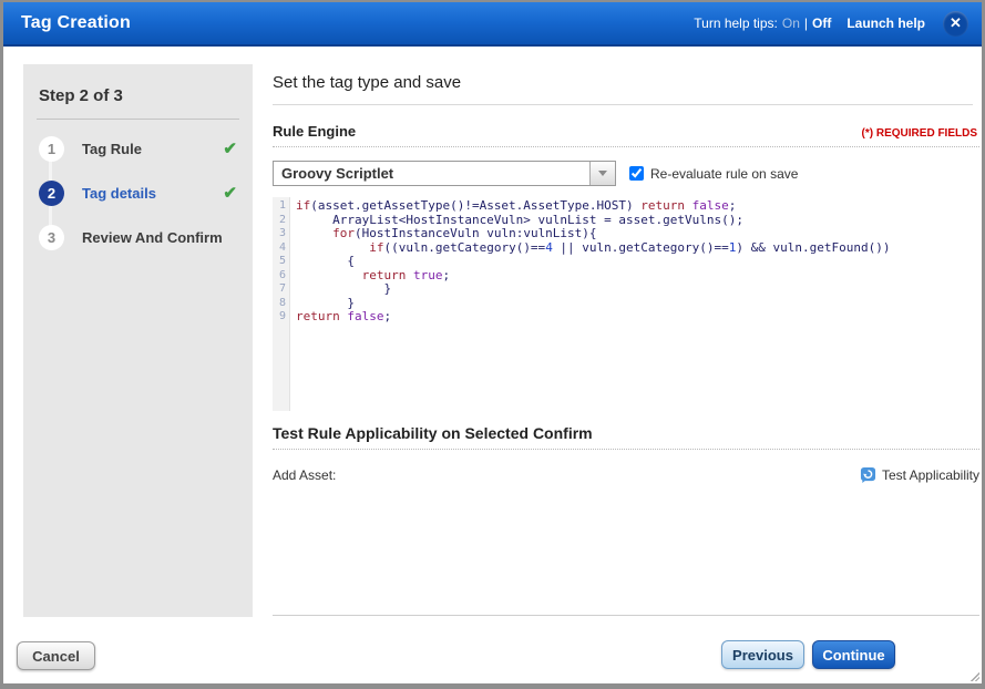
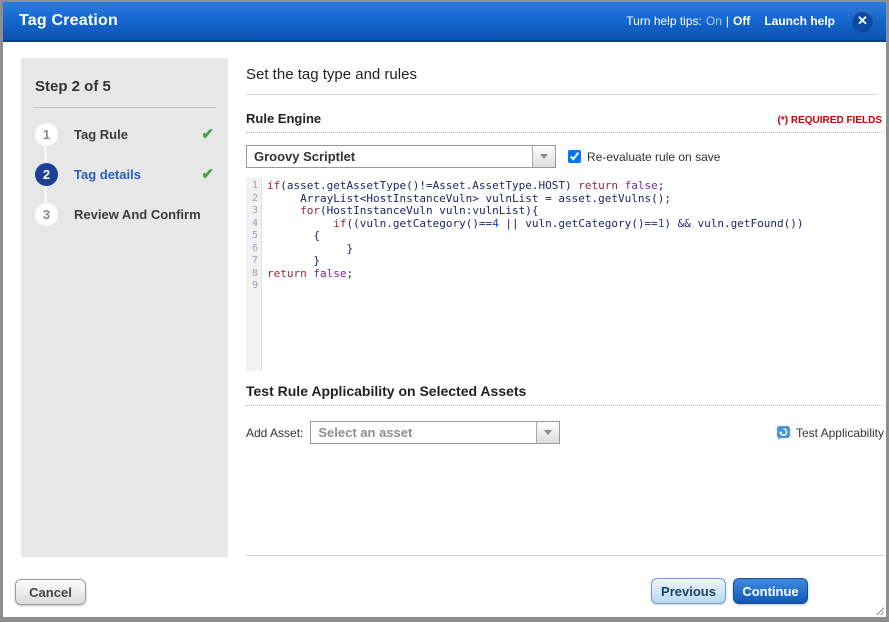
  Tag Creation
  Turn help tips:
  On
  |
  Off
  Launch help
  ✕
- Step 2 of 3
+ Step 2 of 5
  1
  Tag Rule
  ✔
  2
  Tag details
  ✔
  3
  Review And Confirm
- Set the tag type and save
+ Set the tag type and rules
  Rule Engine
  (*) REQUIRED FIELDS
  Groovy Scriptlet
  Re-evaluate rule on save
  1
  2
  3
  4
  5
  6
  7
  8
  9
  if(asset.getAssetType()!=Asset.AssetType.HOST) return false;
  ArrayList<HostInstanceVuln> vulnList = asset.getVulns();
  for(HostInstanceVuln vuln:vulnList){
  if((vuln.getCategory()==4 || vuln.getCategory()==1) && vuln.getFound())
  {
- return true;
  }
  }
  return false;
- Test Rule Applicability on Selected Confirm
+ Test Rule Applicability on Selected Assets
  Add Asset:
+ Select an asset
  Test Applicability
  Cancel
  Previous
  Continue
